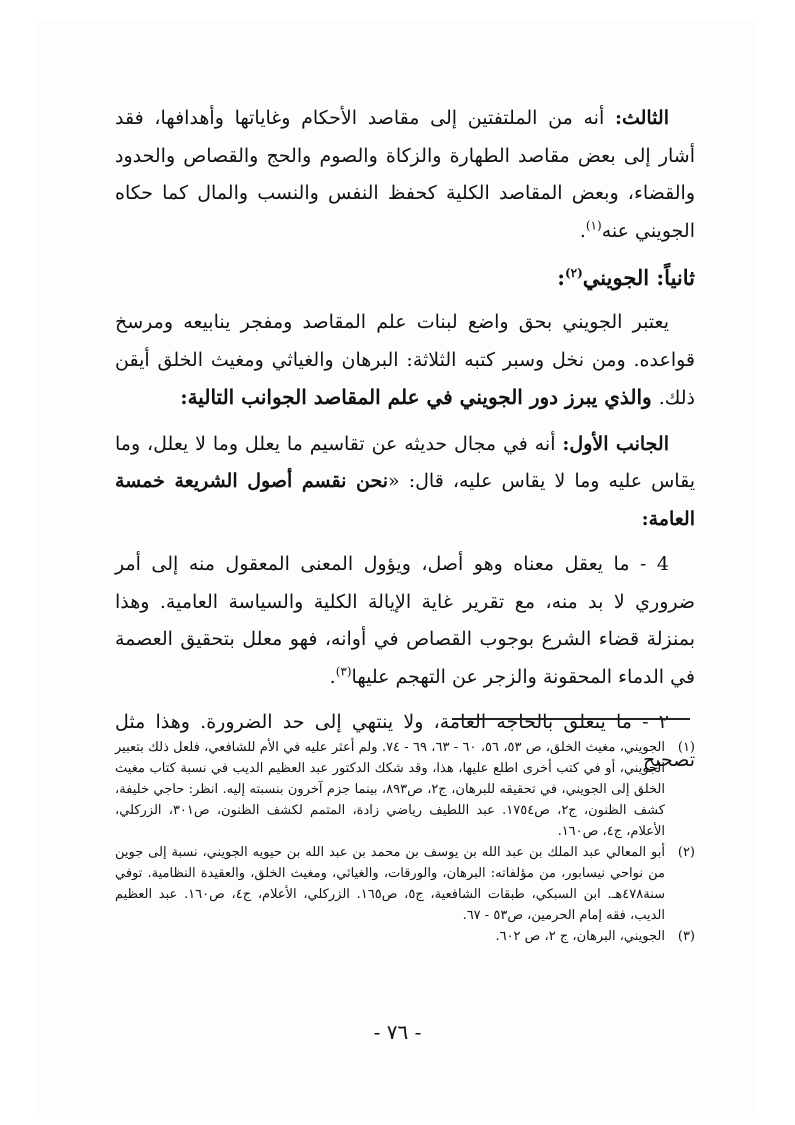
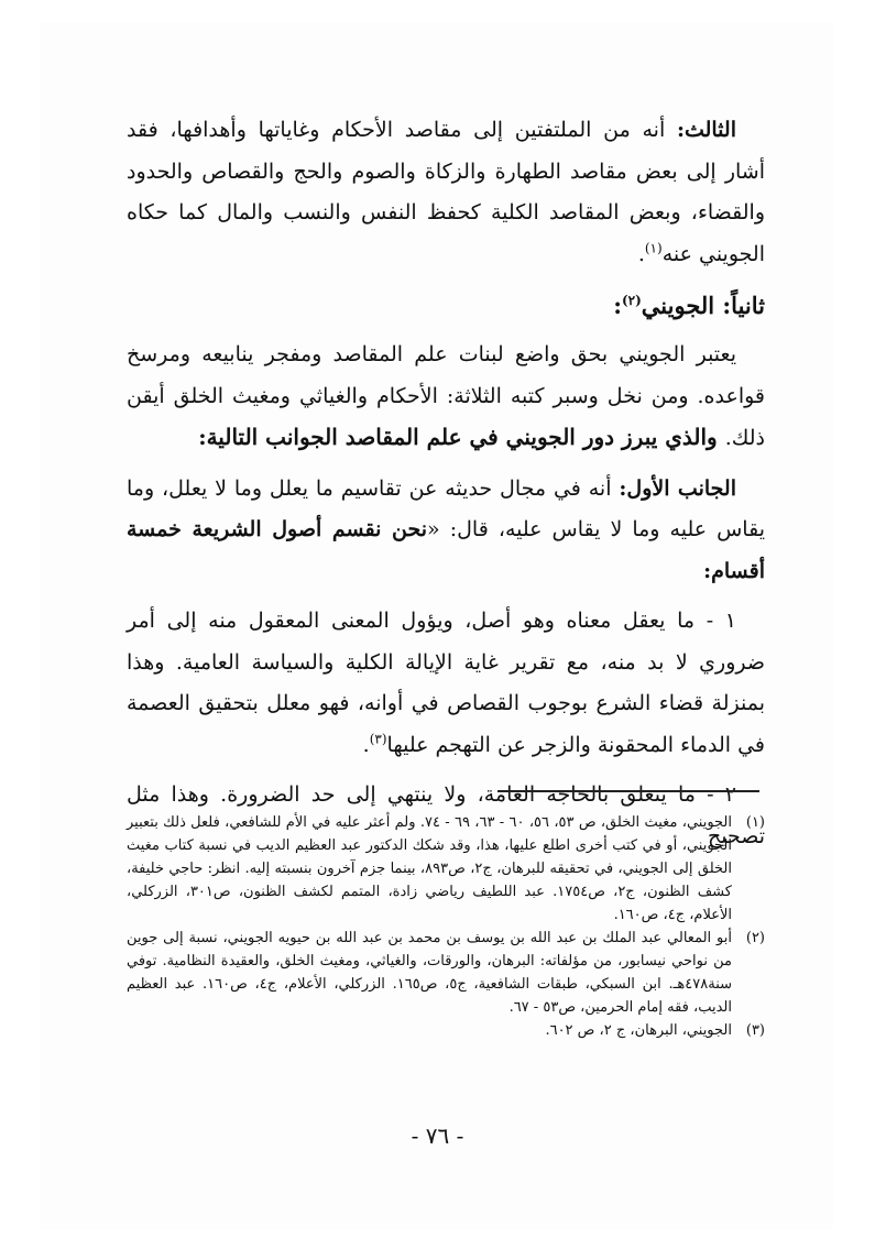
  الثالث: أنه من الملتفتين إلى مقاصد الأحكام وغاياتها وأهدافها، فقد أشار إلى بعض مقاصد الطهارة والزكاة والصوم والحج والقصاص والحدود والقضاء، وبعض المقاصد الكلية كحفظ النفس والنسب والمال كما حكاه الجويني عنه(١).
  ثانياً: الجويني(٢):
- يعتبر الجويني بحق واضع لبنات علم المقاصد ومفجر ينابيعه ومرسخ قواعده. ومن نخل وسبر كتبه الثلاثة: البرهان والغياثي ومغيث الخلق أيقن ذلك. والذي يبرز دور الجويني في علم المقاصد الجوانب التالية:
+ يعتبر الجويني بحق واضع لبنات علم المقاصد ومفجر ينابيعه ومرسخ قواعده. ومن نخل وسبر كتبه الثلاثة: الأحكام والغياثي ومغيث الخلق أيقن ذلك. والذي يبرز دور الجويني في علم المقاصد الجوانب التالية:
- الجانب الأول: أنه في مجال حديثه عن تقاسيم ما يعلل وما لا يعلل، وما يقاس عليه وما لا يقاس عليه، قال: «نحن نقسم أصول الشريعة خمسة العامة:
+ الجانب الأول: أنه في مجال حديثه عن تقاسيم ما يعلل وما لا يعلل، وما يقاس عليه وما لا يقاس عليه، قال: «نحن نقسم أصول الشريعة خمسة أقسام:
- 4 - ما يعقل معناه وهو أصل، ويؤول المعنى المعقول منه إلى أمر ضروري لا بد منه، مع تقرير غاية الإيالة الكلية والسياسة العامية. وهذا بمنزلة قضاء الشرع بوجوب القصاص في أوانه، فهو معلل بتحقيق العصمة في الدماء المحقونة والزجر عن التهجم عليها(٣).
+ ١ - ما يعقل معناه وهو أصل، ويؤول المعنى المعقول منه إلى أمر ضروري لا بد منه، مع تقرير غاية الإيالة الكلية والسياسة العامية. وهذا بمنزلة قضاء الشرع بوجوب القصاص في أوانه، فهو معلل بتحقيق العصمة في الدماء المحقونة والزجر عن التهجم عليها(٣).
  ٢ - ما يتعلق بالحاجة العامة، ولا ينتهي إلى حد الضرورة. وهذا مثل تصحيح
  (١)
  الجويني، مغيث الخلق، ص ٥٣، ٥٦، ٦٠ - ٦٣، ٦٩ - ٧٤. ولم أعثر عليه في الأم للشافعي، فلعل ذلك بتعبير الجويني، أو في كتب أخرى اطلع عليها، هذا، وقد شكك الدكتور عبد العظيم الديب في نسبة كتاب مغيث الخلق إلى الجويني، في تحقيقه للبرهان، ج٢، ص٨٩٣، بينما جزم آخرون بنسبته إليه. انظر: حاجي خليفة، كشف الظنون، ج٢، ص١٧٥٤. عبد اللطيف رياضي زادة، المتمم لكشف الظنون، ص٣٠١، الزركلي، الأعلام، ج٤، ص١٦٠.
  (٢)
  أبو المعالي عبد الملك بن عبد الله بن يوسف بن محمد بن عبد الله بن حيويه الجويني، نسبة إلى جوين من نواحي نيسابور، من مؤلفاته: البرهان، والورقات، والغياثي، ومغيث الخلق، والعقيدة النظامية. توفي سنة٤٧٨هـ. ابن السبكي، طبقات الشافعية، ج٥، ص١٦٥. الزركلي، الأعلام، ج٤، ص١٦٠. عبد العظيم الديب، فقه إمام الحرمين، ص٥٣ - ٦٧.
  (٣)
  الجويني، البرهان، ج ٢، ص ٦٠٢.
  - ٧٦ -
